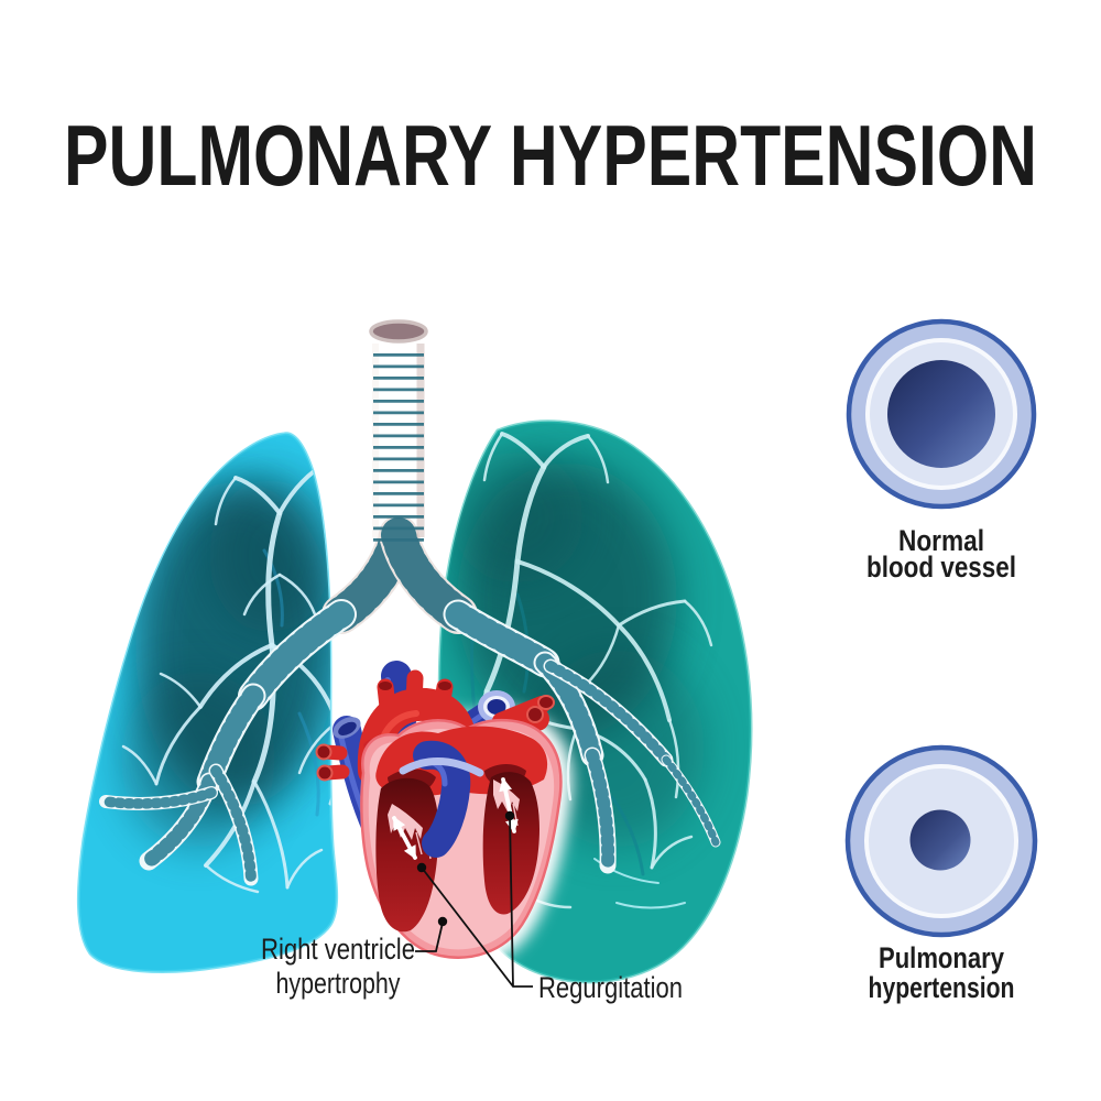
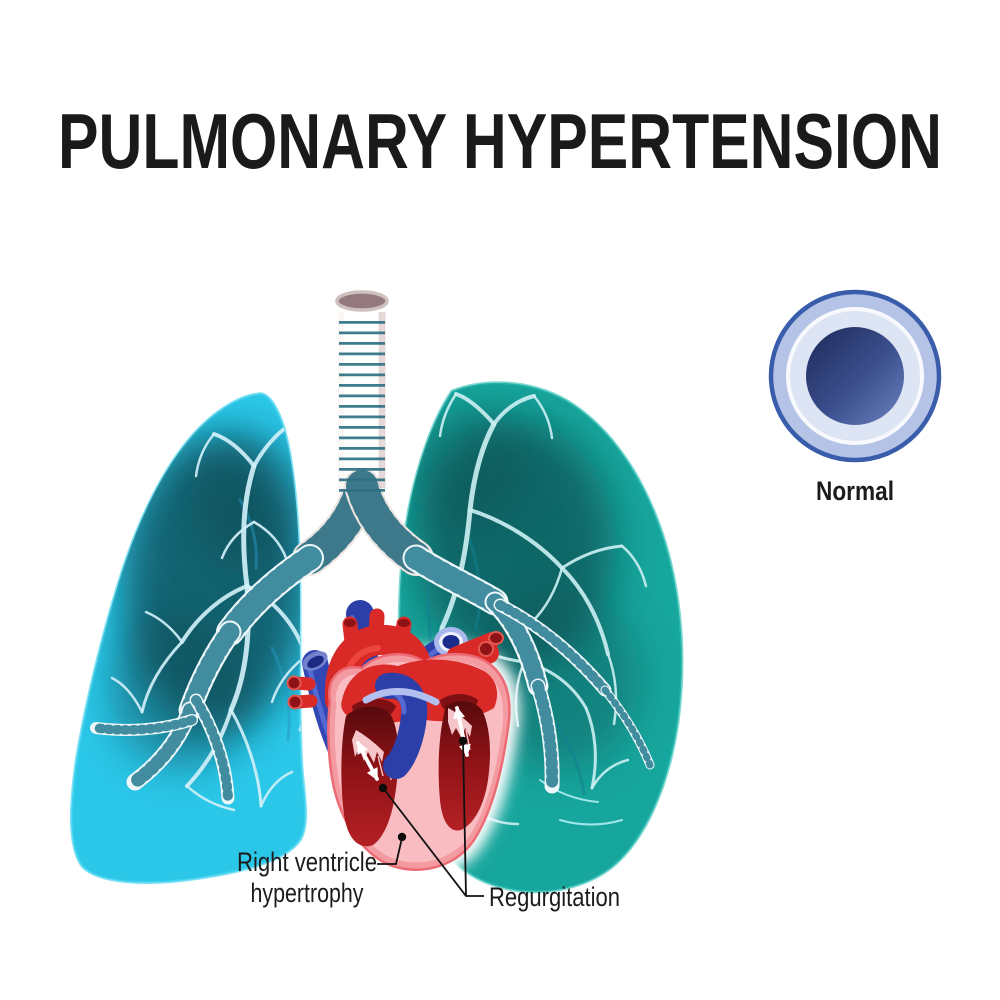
  PULMONARY HYPERTENSION
  Right ventricle
  hypertrophy
  Regurgitation
  Normal
- blood vessel
- Pulmonary
- hypertension
